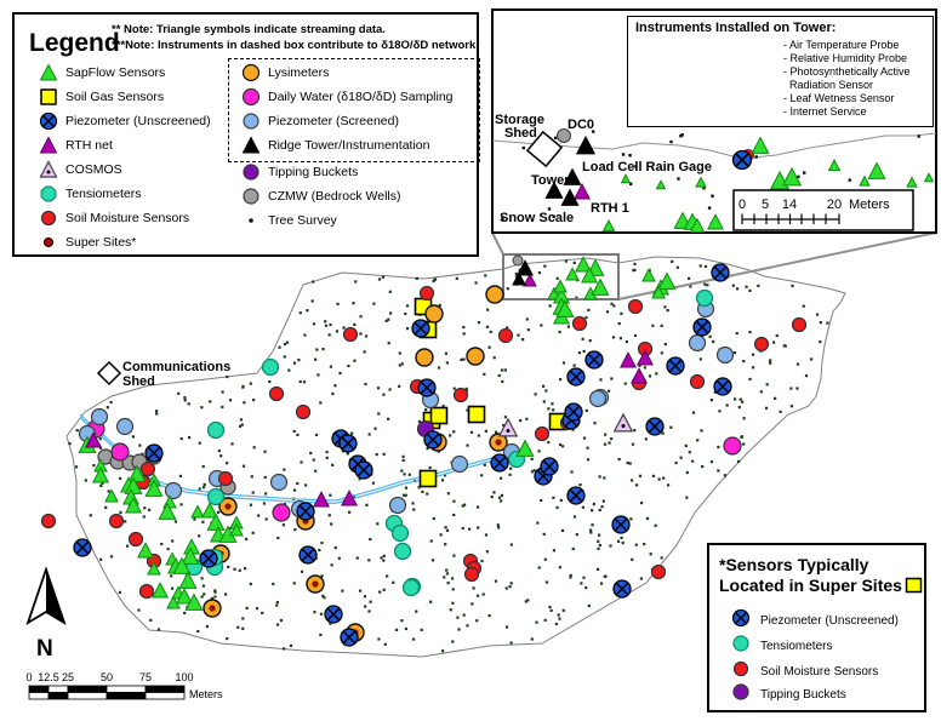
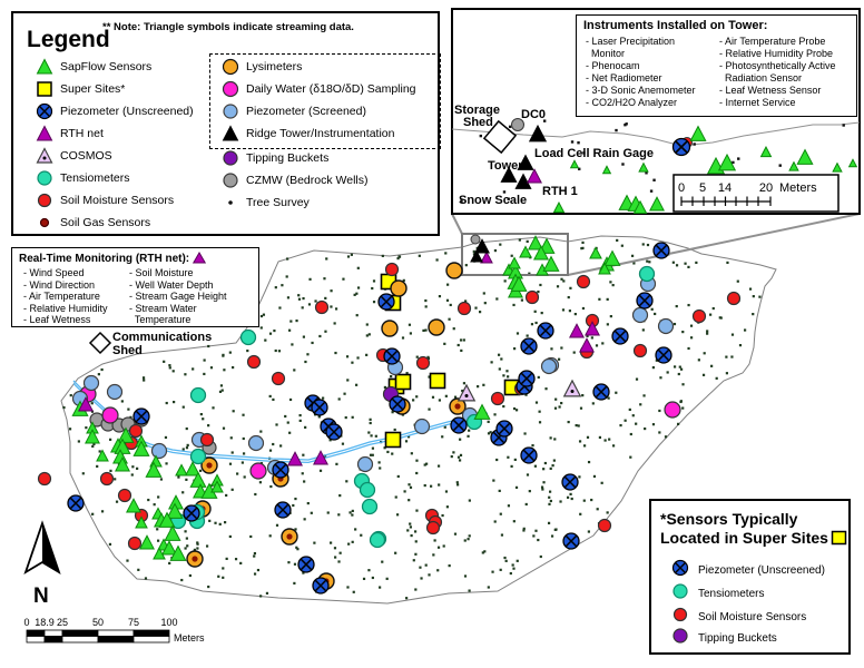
  Storage
  Shed
  DC0
  Load Cell Rain Gage
  Tower
  RTH 1
  Snow Scale
  0
  5
  14
  20
  Meters
  Communications
  Shed
  N
  0
- 12.5
+ 18.9
  25
  50
  75
  100
  Meters
  Legend
  ** Note: Triangle symbols indicate streaming data.
- ***Note: Instruments in dashed box contribute to δ18O/δD network.
  SapFlow Sensors
- Soil Gas Sensors
+ Super Sites*
  Piezometer (Unscreened)
  RTH net
  COSMOS
  Tensiometers
  Soil Moisture Sensors
- Super Sites*
+ Soil Gas Sensors
  Lysimeters
  Daily Water (δ18O/δD) Sampling
  Piezometer (Screened)
  Ridge Tower/Instrumentation
  Tipping Buckets
  CZMW (Bedrock Wells)
  Tree Survey
+ Real-Time Monitoring (RTH net):
+ - Wind Speed
+ - Wind Direction
+ - Air Temperature
+ - Relative Humidity
+ - Leaf Wetness
+ - Soil Moisture
+ - Well Water Depth
+ - Stream Gage Height
+ - Stream Water
+ Temperature
  Instruments Installed on Tower:
+ - Laser Precipitation
+ Monitor
+ - Phenocam
+ - Net Radiometer
+ - 3-D Sonic Anemometer
+ - CO2/H2O Analyzer
  - Air Temperature Probe
  - Relative Humidity Probe
  - Photosynthetically Active
  Radiation Sensor
  - Leaf Wetness Sensor
  - Internet Service
  *Sensors Typically
  Located in Super Sites
  Piezometer (Unscreened)
  Tensiometers
  Soil Moisture Sensors
  Tipping Buckets
